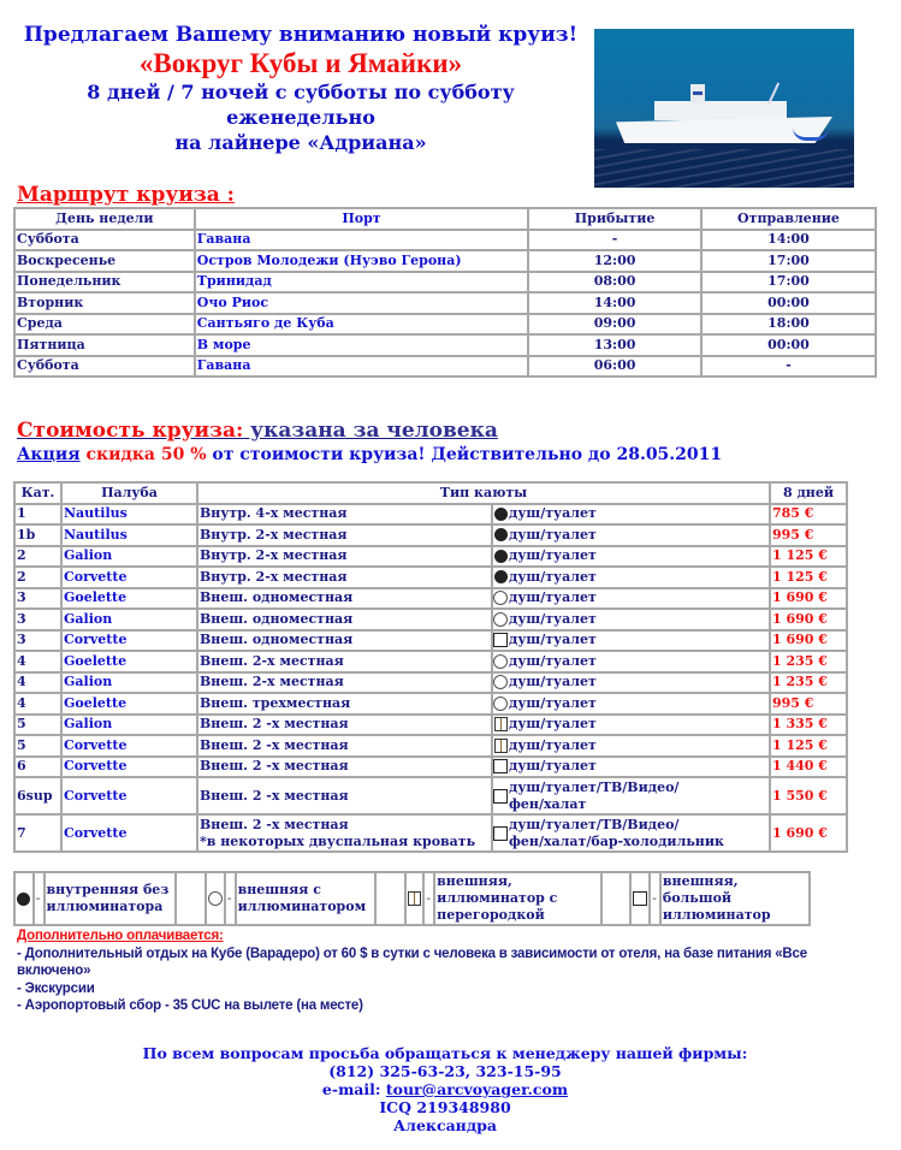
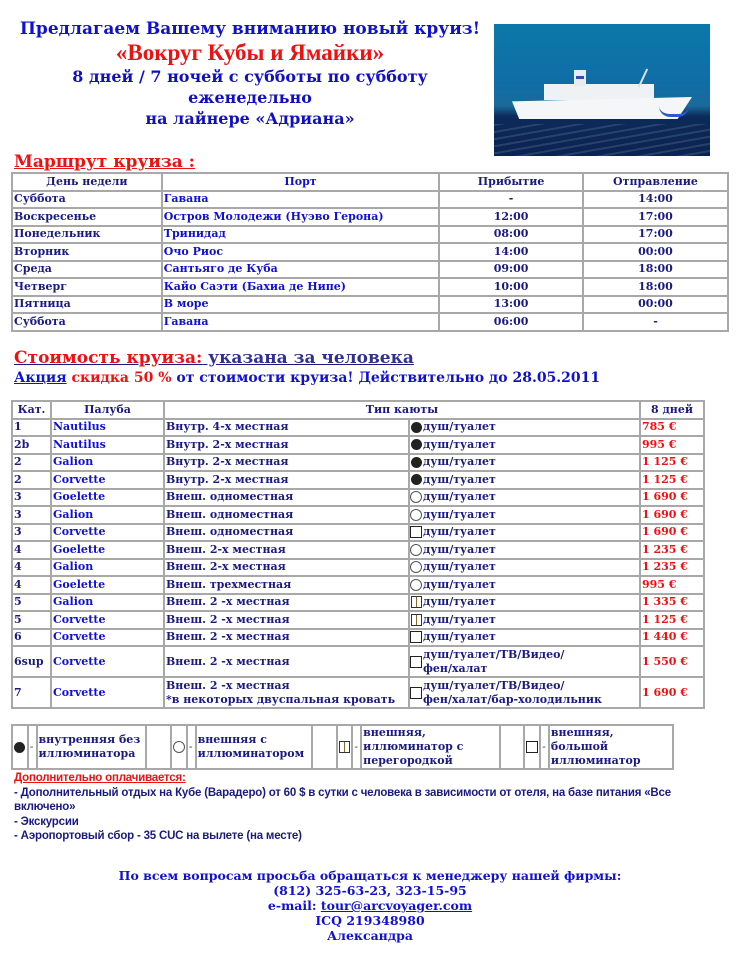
  Предлагаем Вашему вниманию новый круиз!
  «Вокруг Кубы и Ямайки»
  8 дней / 7 ночей с субботы по субботу
  еженедельно
  на лайнере «Адриана»
  Маршрут круиза :
  День недели	Порт	Прибытие	Отправление
  Суббота	Гавана	-	14:00
  Воскресенье	Остров Молодежи (Нуэво Герона)	12:00	17:00
  Понедельник	Тринидад	08:00	17:00
  Вторник	Очо Риос	14:00	00:00
  Среда	Сантьяго де Куба	09:00	18:00
+ Четверг	Кайо Саэти (Бахиа де Нипе)	10:00	18:00
  Пятница	В море	13:00	00:00
  Суббота	Гавана	06:00	-
  Стоимость круиза: указана за человека
  Акция скидка 50 % от стоимости круиза! Действительно до 28.05.2011
  Кат.	Палуба	Тип каюты	8 дней
  1	Nautilus	Внутр. 4-х местная		душ/туалет	785 €
- 1b	Nautilus	Внутр. 2-х местная		душ/туалет	995 €
+ 2b	Nautilus	Внутр. 2-х местная		душ/туалет	995 €
  2	Galion	Внутр. 2-х местная		душ/туалет	1 125 €
  2	Corvette	Внутр. 2-х местная		душ/туалет	1 125 €
  3	Goelette	Внеш. одноместная		душ/туалет	1 690 €
  3	Galion	Внеш. одноместная		душ/туалет	1 690 €
  3	Corvette	Внеш. одноместная		душ/туалет	1 690 €
  4	Goelette	Внеш. 2-х местная		душ/туалет	1 235 €
  4	Galion	Внеш. 2-х местная		душ/туалет	1 235 €
  4	Goelette	Внеш. трехместная		душ/туалет	995 €
  5	Galion	Внеш. 2 -х местная		душ/туалет	1 335 €
  5	Corvette	Внеш. 2 -х местная		душ/туалет	1 125 €
  6	Corvette	Внеш. 2 -х местная		душ/туалет	1 440 €
  6sup	Corvette	Внеш. 2 -х местная		душ/туалет/ТВ/Видео/ фен/халат	1 550 €
  7	Corvette	Внеш. 2 -х местная *в некоторых двуспальная кровать		душ/туалет/ТВ/Видео/ фен/халат/бар-холодильник	1 690 €
  	-	внутренняя без иллюминатора			-	внешняя с иллюминатором			-	внешняя, иллюминатор с перегородкой			-	внешняя, большой иллюминатор
  Дополнительно оплачивается:
  - Дополнительный отдых на Кубе (Варадеро) от 60 $ в сутки с человека в зависимости от отеля, на базе питания «Все включено»
  - Экскурсии
  - Аэропортовый сбор - 35 CUC на вылете (на месте)
  По всем вопросам просьба обращаться к менеджеру нашей фирмы:
  (812) 325-63-23, 323-15-95
  e-mail: tour@arcvoyager.com
  ICQ 219348980
  Александра
